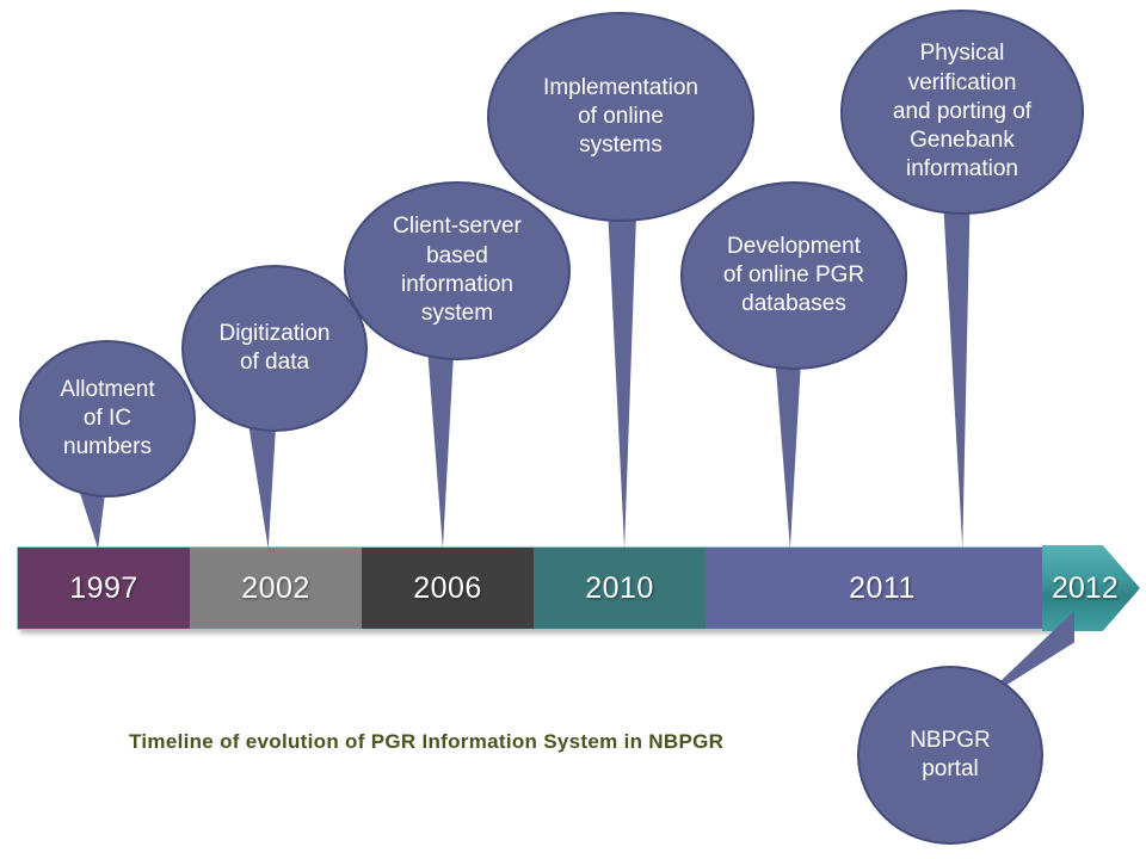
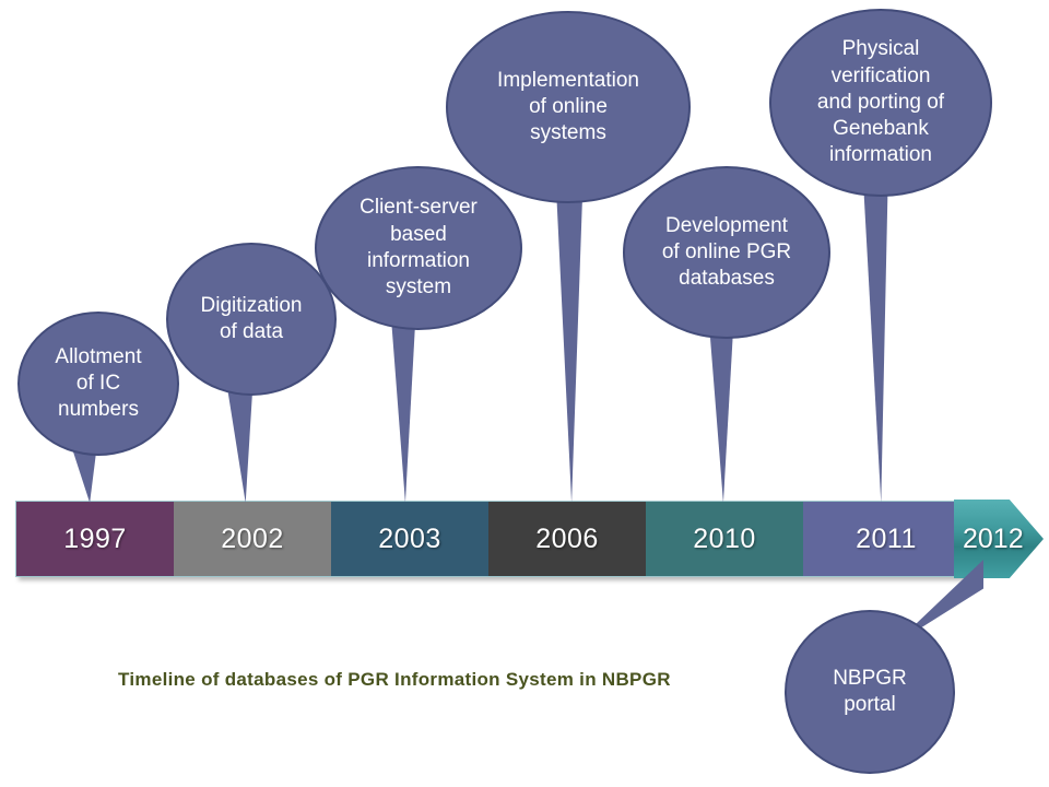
  Allotment
  of IC
  numbers
  Digitization
  of data
  Client-server
  based
  information
  system
  Implementation
  of online
  systems
  Development
  of online PGR
  databases
  Physical
  verification
  and porting of
  Genebank
  information
  NBPGR
  portal
  1997
  2002
+ 2003
  2006
  2010
  2011
  2012
- Timeline of evolution of PGR Information System in NBPGR
+ Timeline of databases of PGR Information System in NBPGR
